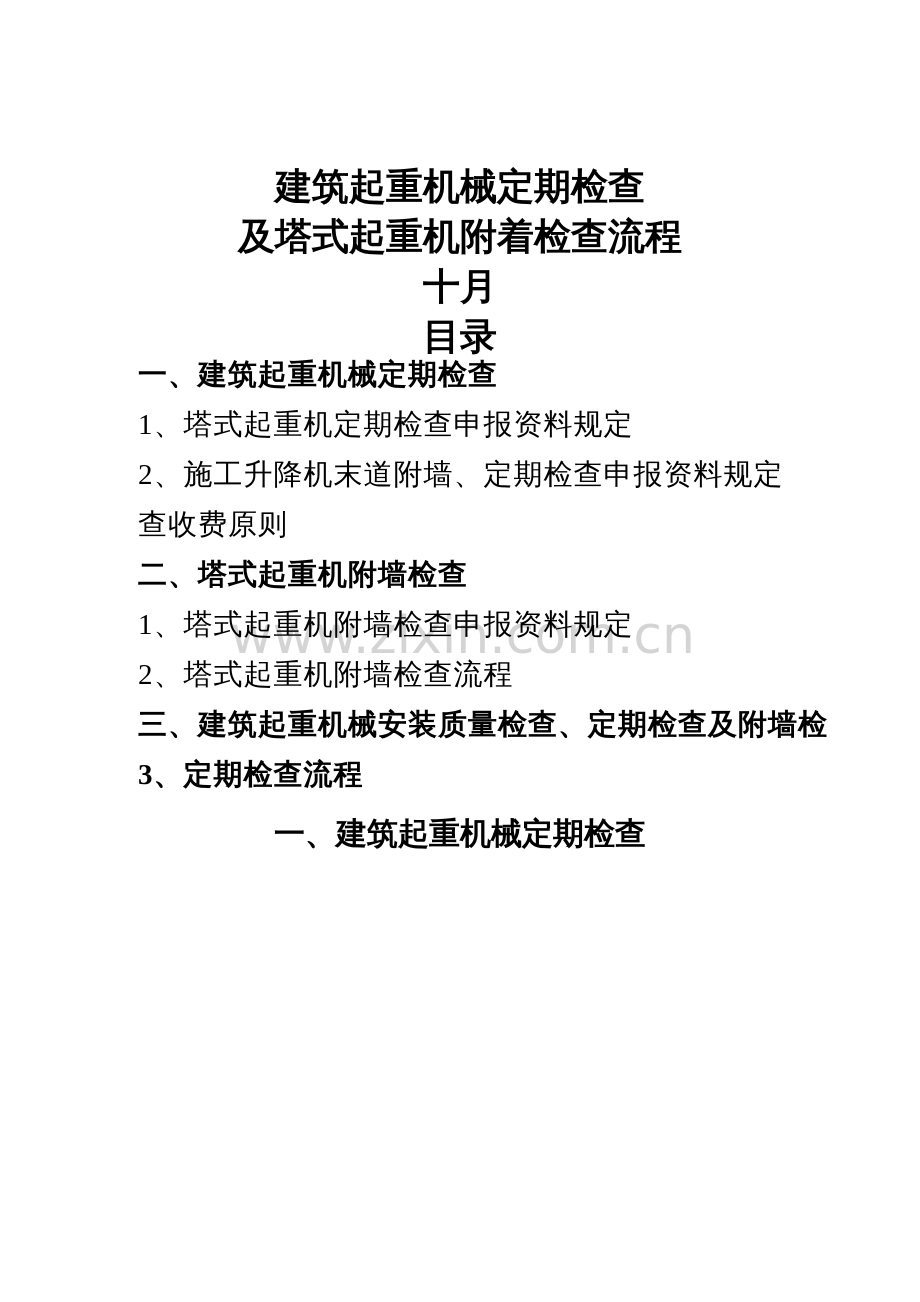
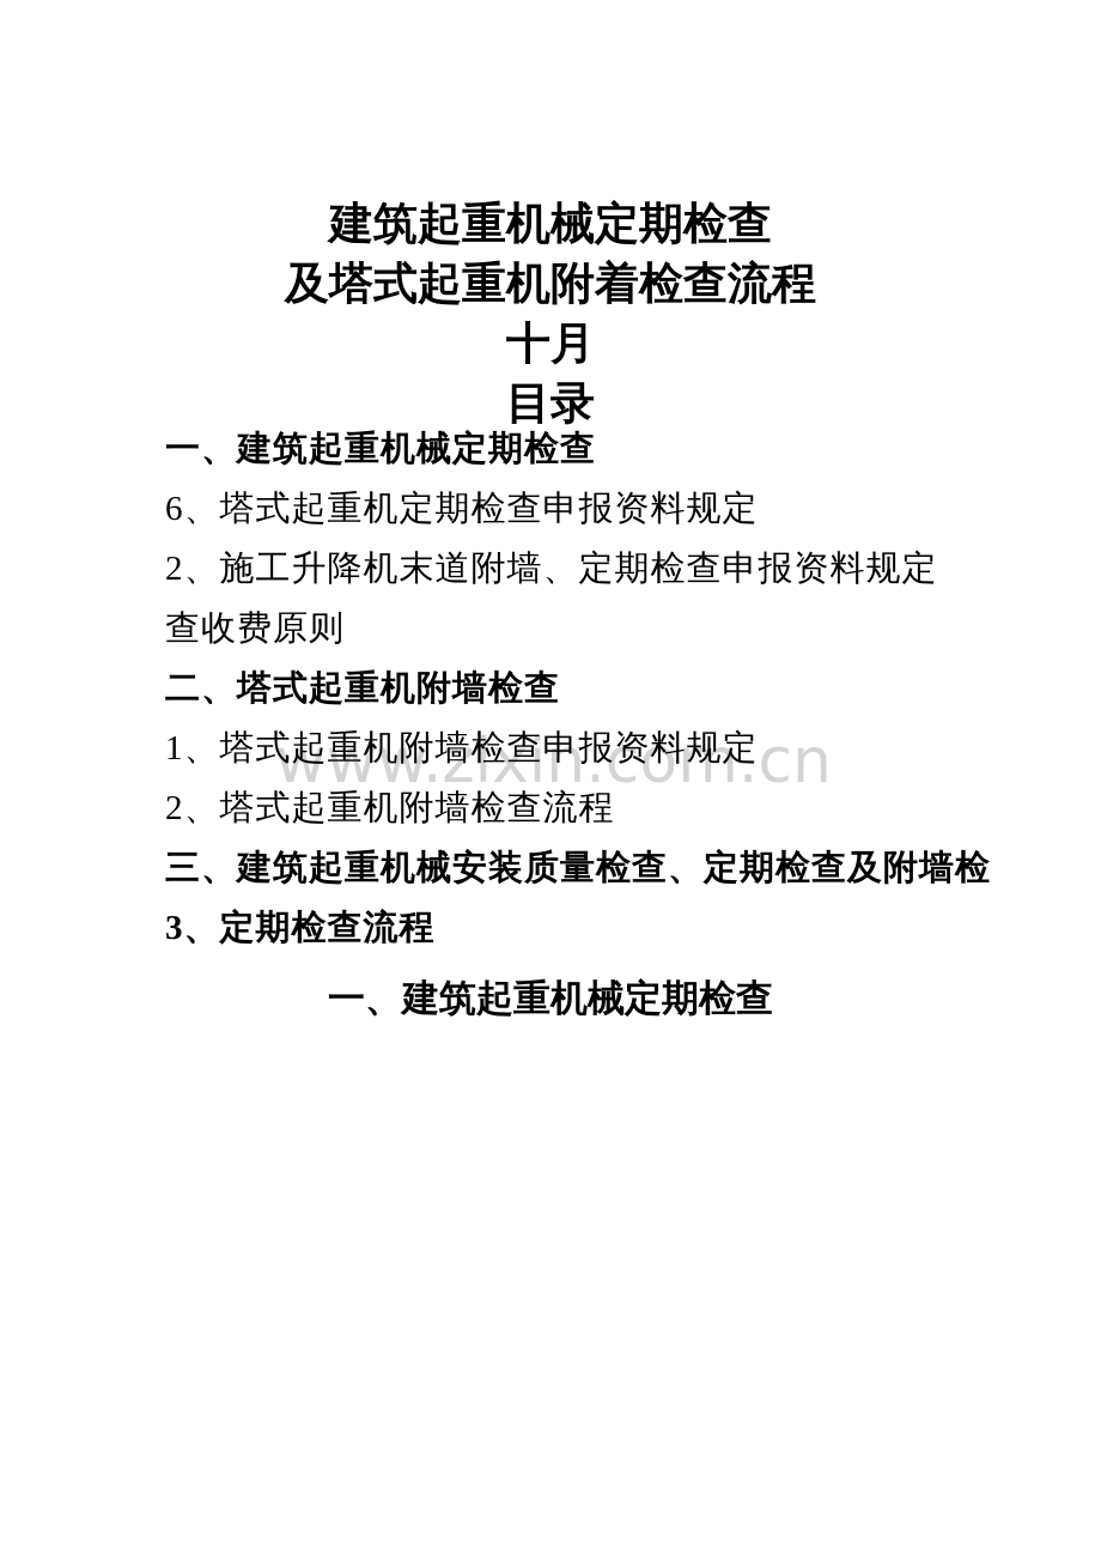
  www.zixin.com.cn
  建筑起重机械定期检查
  及塔式起重机附着检查流程
  十月
  目录
  一、建筑起重机械定期检查
- 1、塔式起重机定期检查申报资料规定
+ 6、塔式起重机定期检查申报资料规定
  2、施工升降机末道附墙、定期检查申报资料规定
  查收费原则
  二、塔式起重机附墙检查
  1、塔式起重机附墙检查申报资料规定
  2、塔式起重机附墙检查流程
  三、建筑起重机械安装质量检查、定期检查及附墙检
  3、定期检查流程
  一、建筑起重机械定期检查
